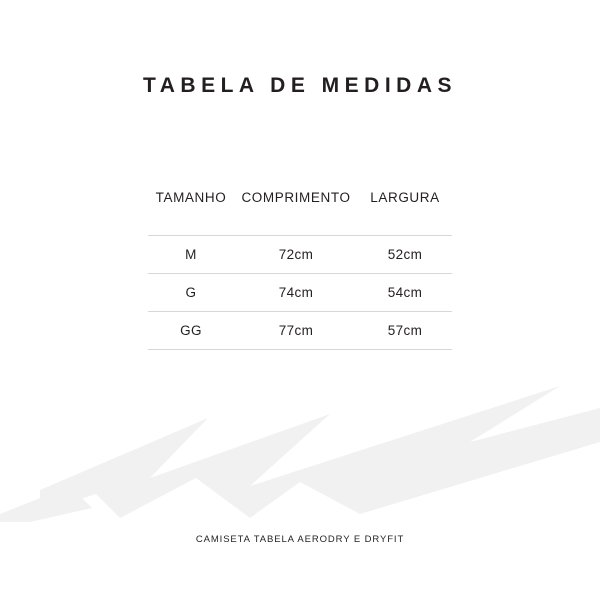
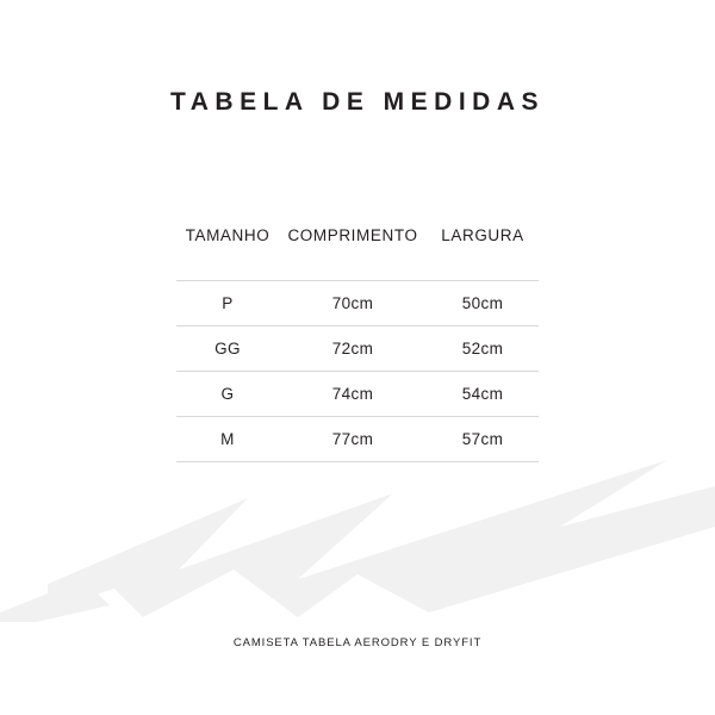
  TABELA DE MEDIDAS
  TAMANHO	COMPRIMENTO	LARGURA
+ P	70cm	50cm
- M	72cm	52cm
+ GG	72cm	52cm
  G	74cm	54cm
- GG	77cm	57cm
+ M	77cm	57cm
  CAMISETA TABELA AERODRY E DRYFIT
